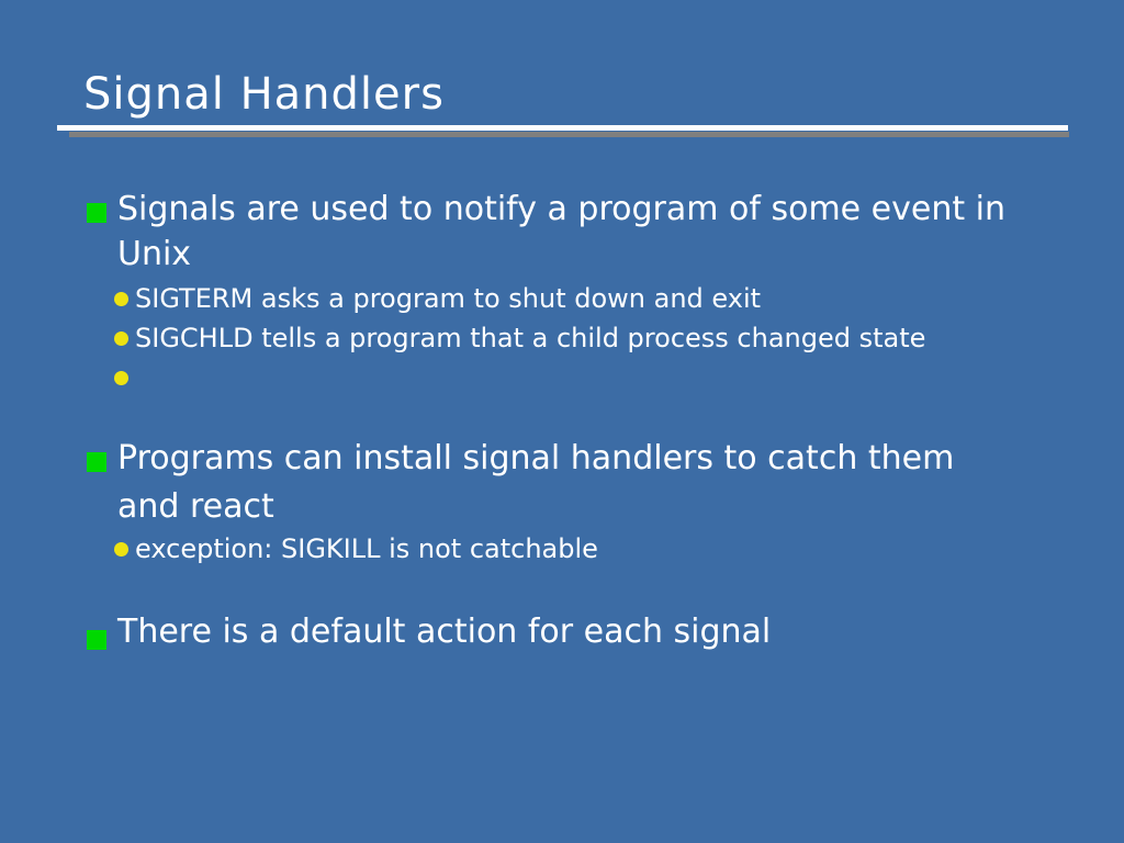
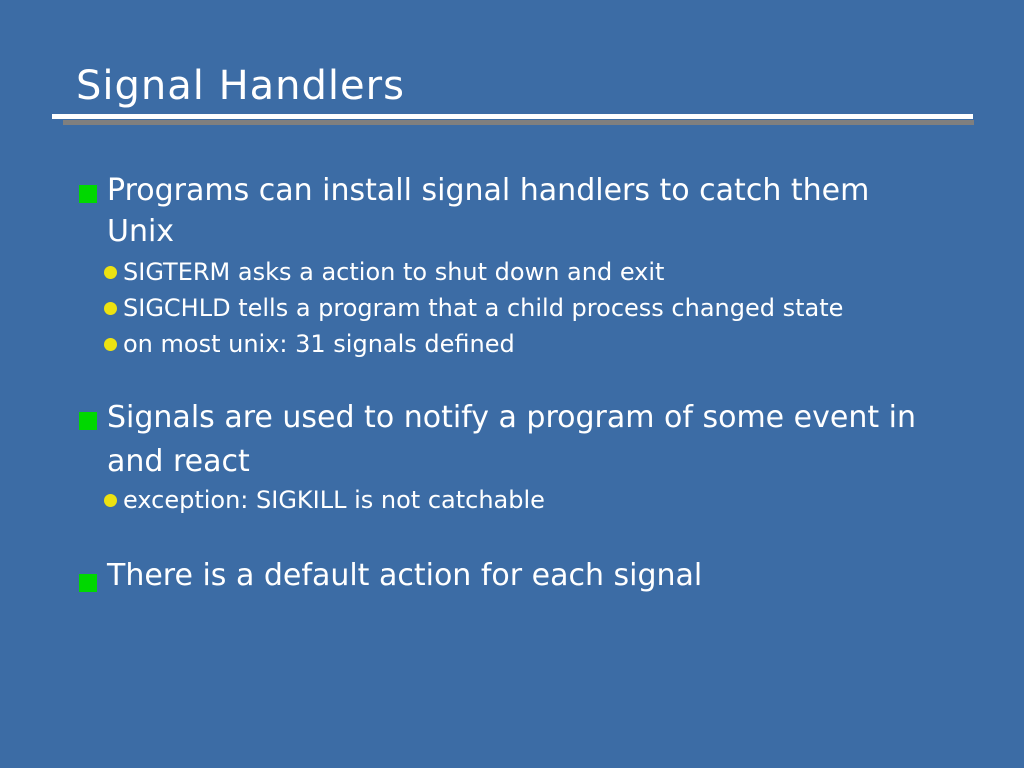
  Signal Handlers
- Signals are used to notify a program of some event in
+ Programs can install signal handlers to catch them
  Unix
- SIGTERM asks a program to shut down and exit
+ SIGTERM asks a action to shut down and exit
  SIGCHLD tells a program that a child process changed state
+ on most unix: 31 signals defined
- Programs can install signal handlers to catch them
+ Signals are used to notify a program of some event in
  and react
  exception: SIGKILL is not catchable
  There is a default action for each signal
